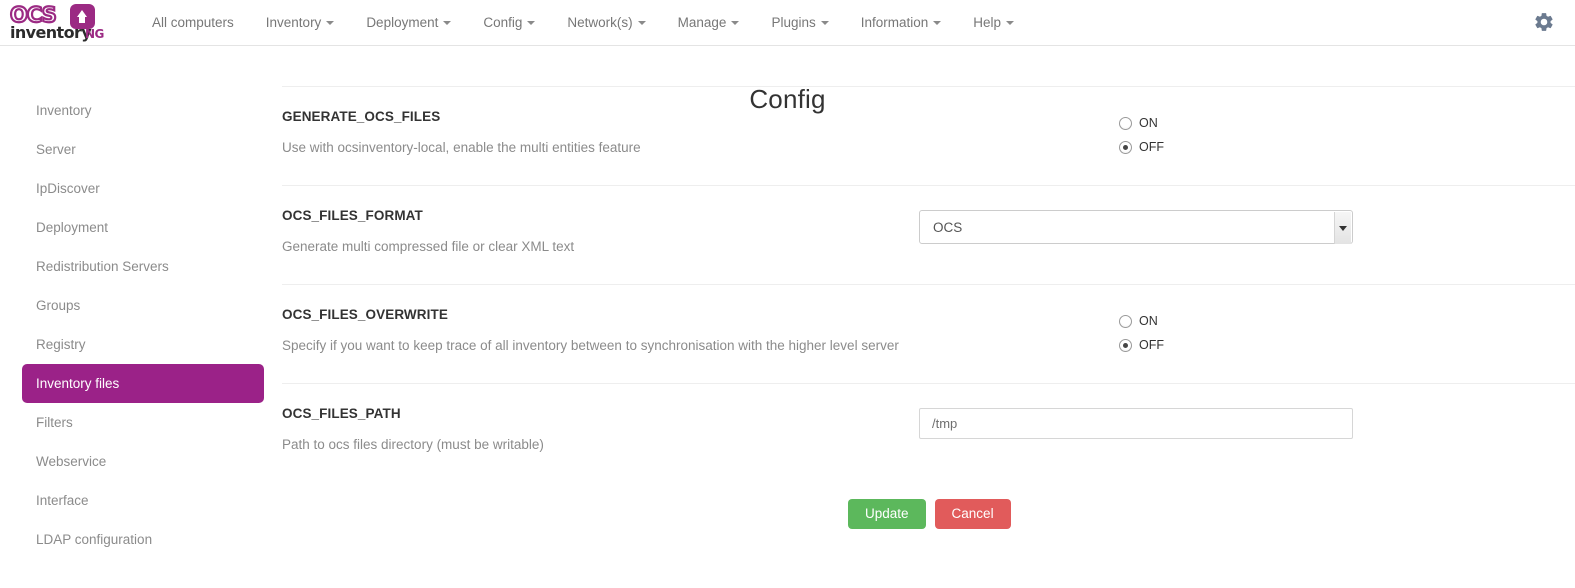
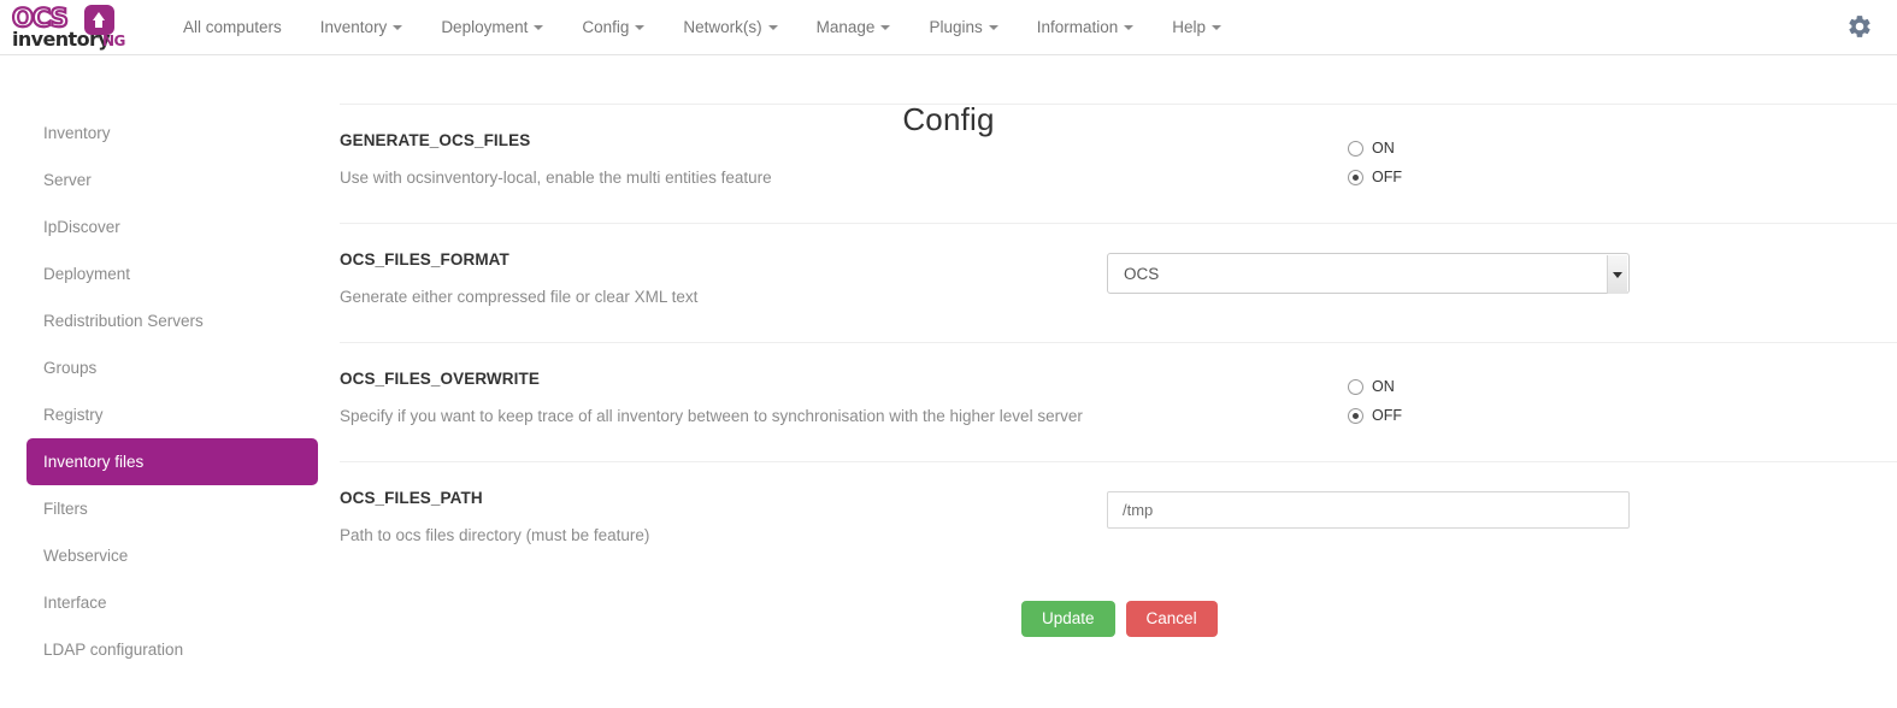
  OCS
  inventory
  NG
  All computers
  Inventory
  Deployment
  Config
  Network(s)
  Manage
  Plugins
  Information
  Help
  Inventory
  Server
  IpDiscover
  Deployment
  Redistribution Servers
  Groups
  Registry
  Inventory files
  Filters
  Webservice
  Interface
  LDAP configuration
  GENERATE_OCS_FILES
  Use with ocsinventory-local, enable the multi entities feature
  ON
  OFF
  OCS_FILES_FORMAT
- Generate multi compressed file or clear XML text
+ Generate either compressed file or clear XML text
  OCS
  OCS_FILES_OVERWRITE
  Specify if you want to keep trace of all inventory between to synchronisation with the higher level server
  ON
  OFF
  OCS_FILES_PATH
- Path to ocs files directory (must be writable)
+ Path to ocs files directory (must be feature)
  /tmp
  Update
  Cancel
  Config
